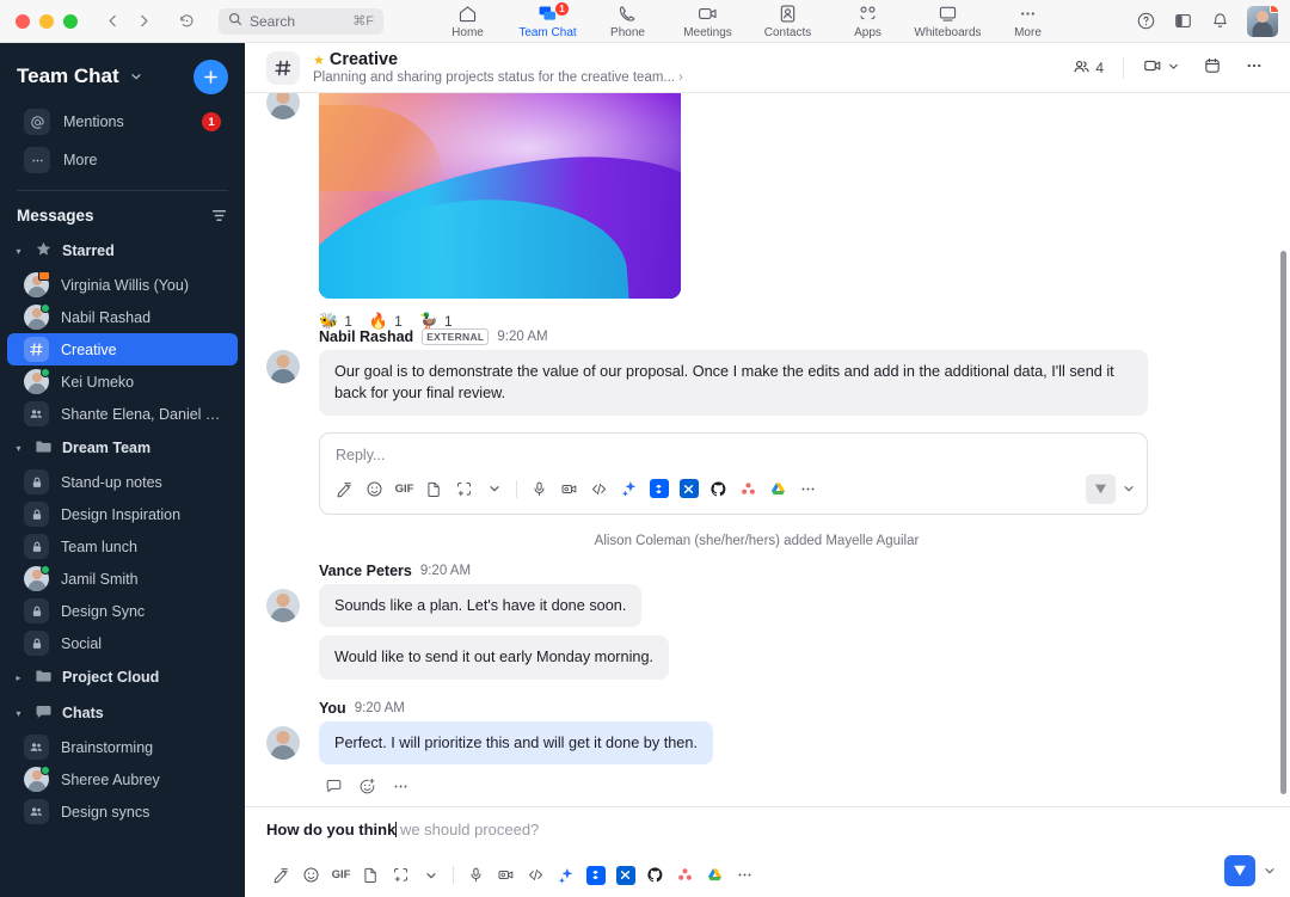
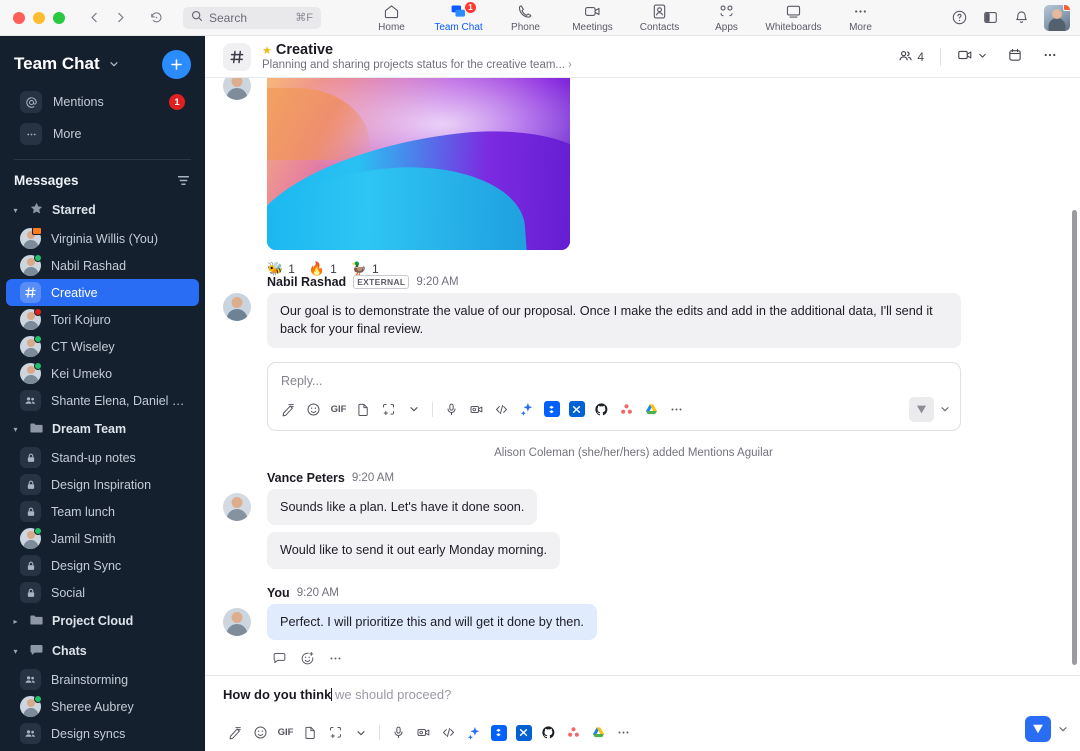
  Search
  ⌘F
  Home
  Team Chat
  1
  Phone
  Meetings
  Contacts
  Apps
  Whiteboards
  More
  Team Chat
  Mentions
  1
  More
  Messages
  ▾
  Starred
  Virginia Willis (You)
  Nabil Rashad
  Creative
+ Tori Kojuro
+ CT Wiseley
  Kei Umeko
  Shante Elena, Daniel Bo
  ▾
  Dream Team
  Stand-up notes
  Design Inspiration
  Team lunch
  Jamil Smith
  Design Sync
  Social
  ▸
  Project Cloud
  ▾
  Chats
  Brainstorming
  Sheree Aubrey
  Design syncs
  ★
  Creative
  Planning and sharing projects status for the creative team... ›
  4
  🐝
  1
  🔥
  1
  🦆
  1
  Nabil Rashad
  EXTERNAL
  9:20 AM
  Our goal is to demonstrate the value of our proposal. Once I make the edits and add in the additional data, I'll send it back for your final review.
  Reply...
  GIF
- Alison Coleman (she/her/hers) added Mayelle Aguilar
+ Alison Coleman (she/her/hers) added Mentions Aguilar
  Vance Peters
  9:20 AM
  Sounds like a plan. Let's have it done soon.
  Would like to send it out early Monday morning.
  You
  9:20 AM
  Perfect. I will prioritize this and will get it done by then.
  How do you think we should proceed?
  GIF
